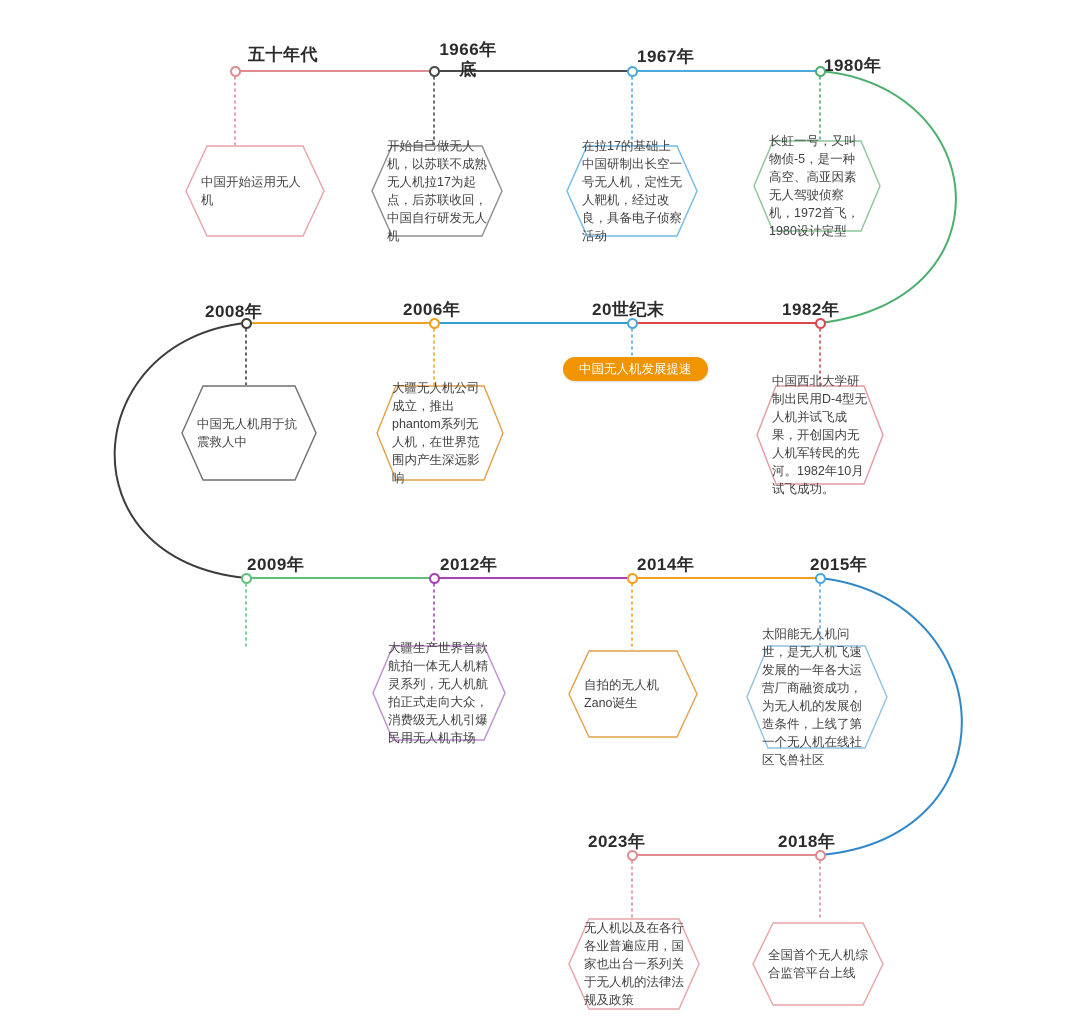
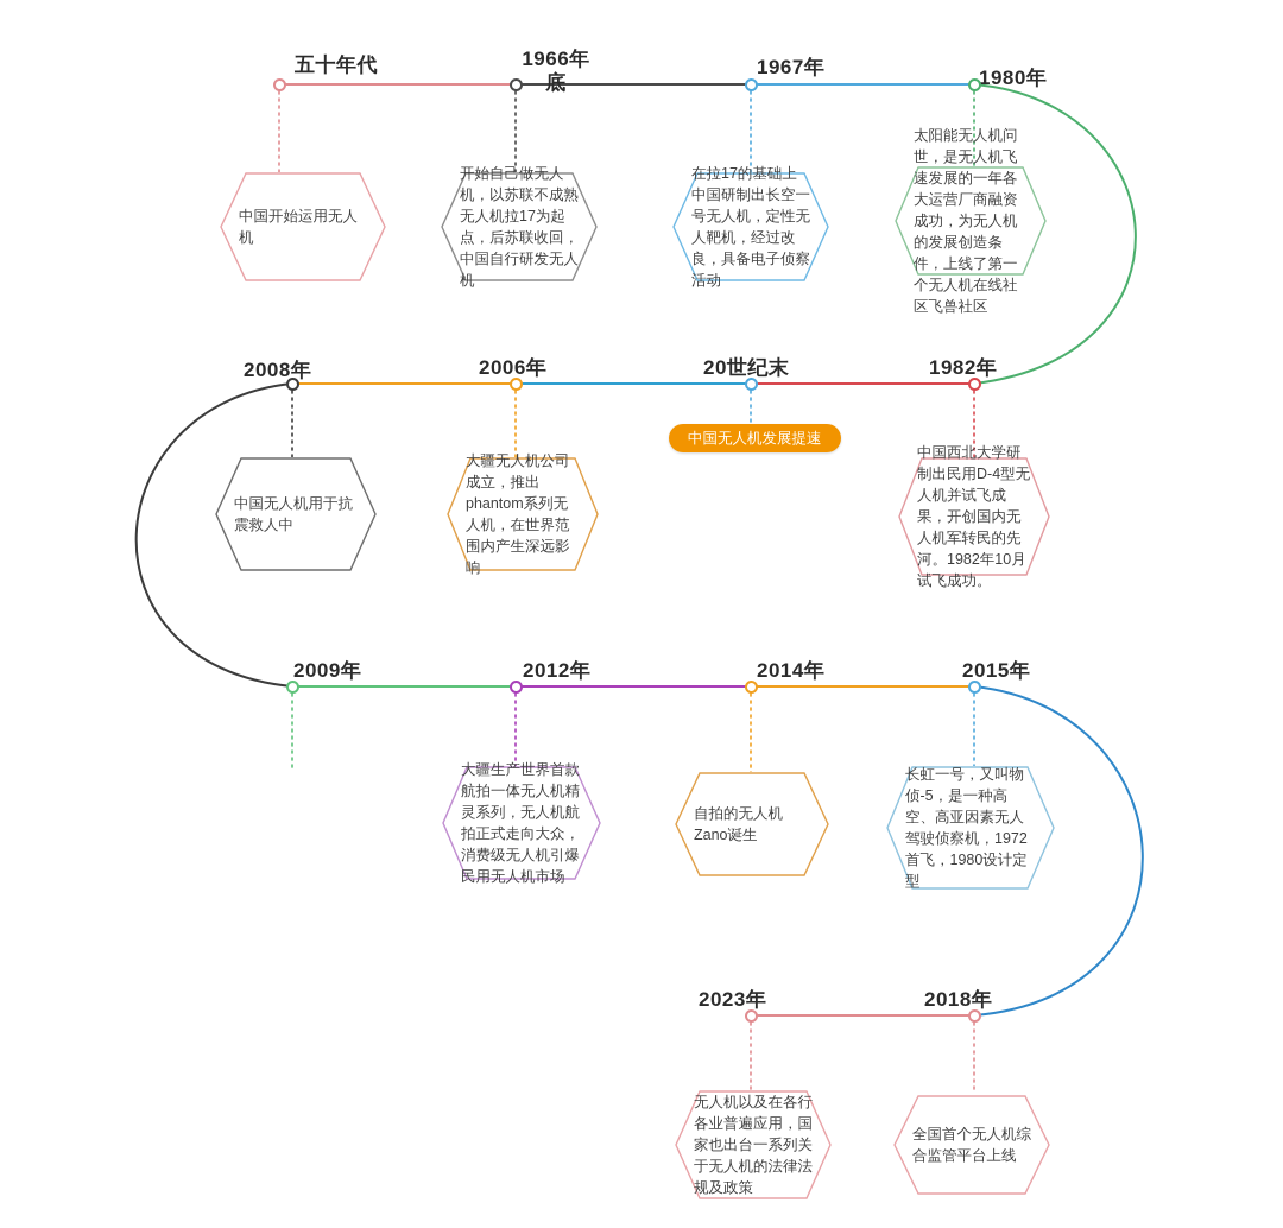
  五十年代
  中国开始运用无人机
  1966年底
  开始自己做无人机，以苏联不成熟无人机拉17为起点，后苏联收回，中国自行研发无人机
  1967年
  在拉17的基础上中国研制出长空一号无人机，定性无人靶机，经过改良，具备电子侦察活动
  1980年
- 长虹一号，又叫物侦-5，是一种高空、高亚因素无人驾驶侦察机，1972首飞，1980设计定型
+ 太阳能无人机问世，是无人机飞速发展的一年各大运营厂商融资成功，为无人机的发展创造条件，上线了第一个无人机在线社区飞兽社区
  2008年
  中国无人机用于抗震救人中
  2006年
  大疆无人机公司成立，推出phantom系列无人机，在世界范围内产生深远影响
  20世纪末
  中国无人机发展提速
  1982年
  中国西北大学研制出民用D-4型无人机并试飞成果，开创国内无人机军转民的先河。1982年10月试飞成功。
  2009年
  2012年
  大疆生产世界首款航拍一体无人机精灵系列，无人机航拍正式走向大众，消费级无人机引爆民用无人机市场
  2014年
  自拍的无人机Zano诞生
  2015年
- 太阳能无人机问世，是无人机飞速发展的一年各大运营厂商融资成功，为无人机的发展创造条件，上线了第一个无人机在线社区飞兽社区
+ 长虹一号，又叫物侦-5，是一种高空、高亚因素无人驾驶侦察机，1972首飞，1980设计定型
  2023年
  无人机以及在各行各业普遍应用，国家也出台一系列关于无人机的法律法规及政策
  2018年
  全国首个无人机综合监管平台上线
